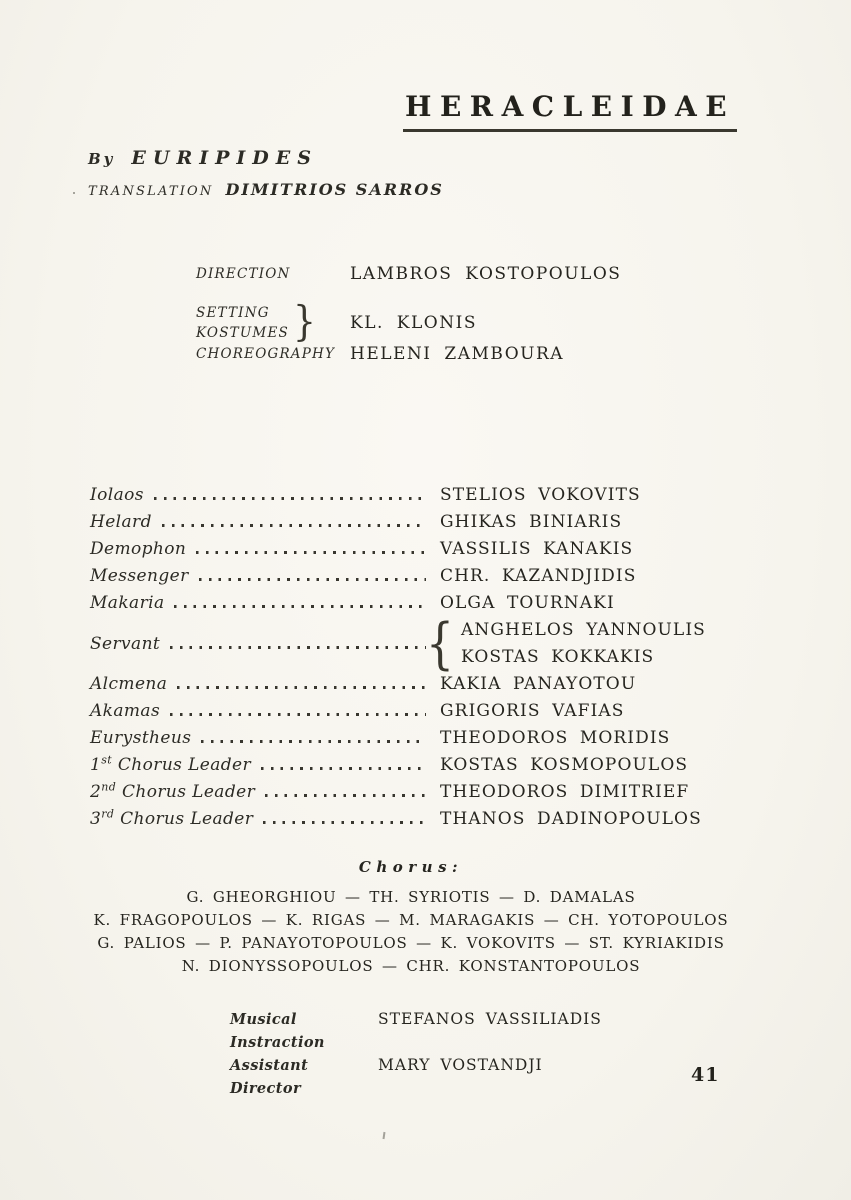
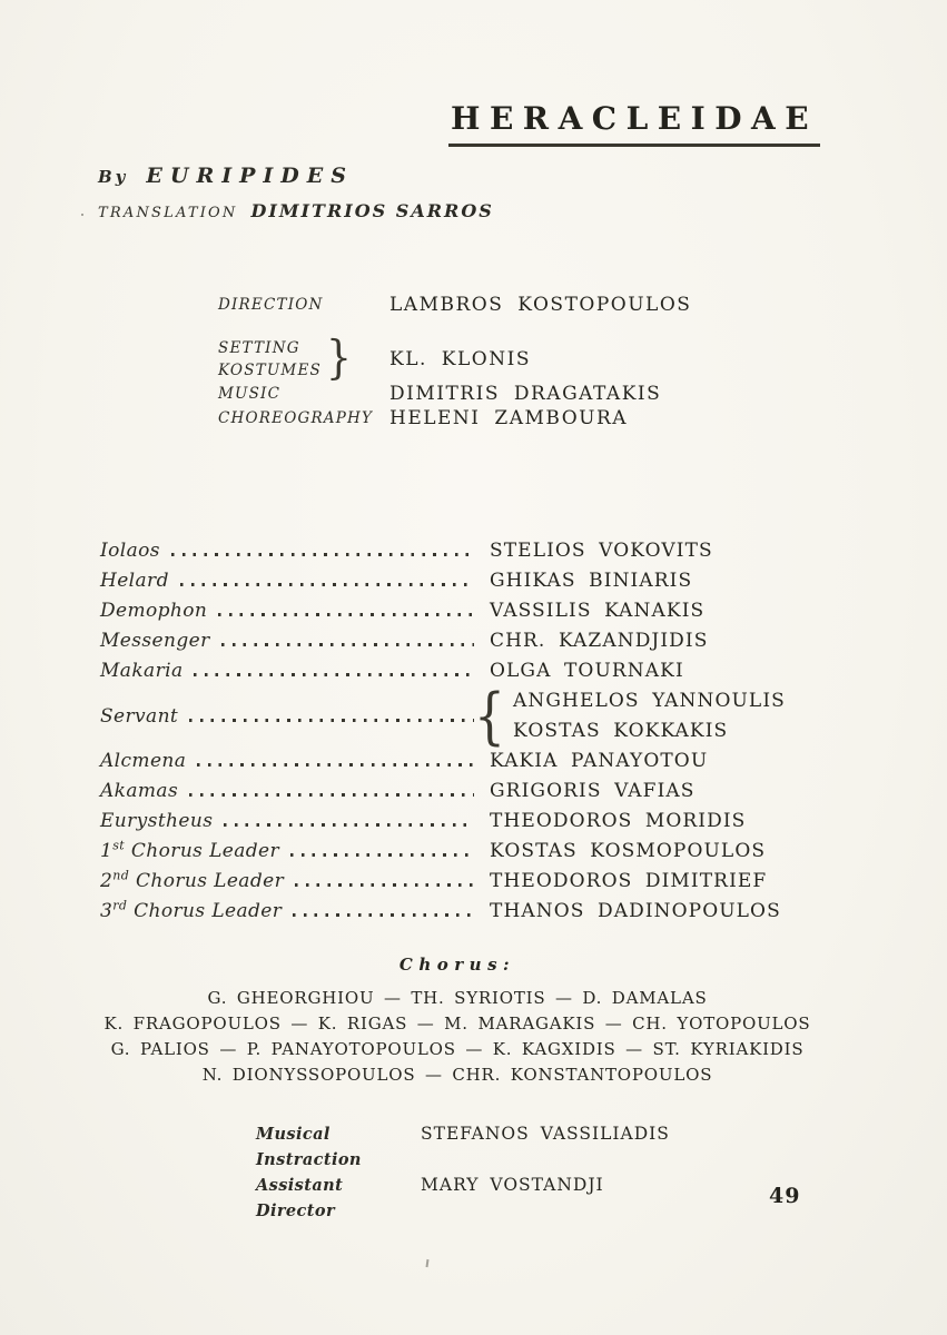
  HERACLEIDAE
  By
  EURIPIDES
  TRANSLATION
  DIMITRIOS SARROS
  DIRECTION
  LAMBROS KOSTOPOULOS
  SETTING
  KOSTUMES
  }
  KL. KLONIS
+ MUSIC
+ DIMITRIS DRAGATAKIS
  CHOREOGRAPHY
  HELENI ZAMBOURA
  Iolaos
  STELIOS VOKOVITS
  Helard
  GHIKAS BINIARIS
  Demophon
  VASSILIS KANAKIS
  Messenger
  CHR. KAZANDJIDIS
  Makaria
  OLGA TOURNAKI
  Servant
  {
  ANGHELOS YANNOULIS
  KOSTAS KOKKAKIS
  Alcmena
  KAKIA PANAYOTOU
  Akamas
  GRIGORIS VAFIAS
  Eurystheus
  THEODOROS MORIDIS
  1st Chorus Leader
  KOSTAS KOSMOPOULOS
  2nd Chorus Leader
  THEODOROS DIMITRIEF
  3rd Chorus Leader
  THANOS DADINOPOULOS
  Chorus:
  G. GHEORGHIOU — TH. SYRIOTIS — D. DAMALAS
  K. FRAGOPOULOS — K. RIGAS — M. MARAGAKIS — CH. YOTOPOULOS
- G. PALIOS — P. PANAYOTOPOULOS — K. VOKOVITS — ST. KYRIAKIDIS
+ G. PALIOS — P. PANAYOTOPOULOS — K. KAGXIDIS — ST. KYRIAKIDIS
  N. DIONYSSOPOULOS — CHR. KONSTANTOPOULOS
  Musical Instraction
  STEFANOS VASSILIADIS
  Assistant Director
  MARY VOSTANDJI
- 41
+ 49
